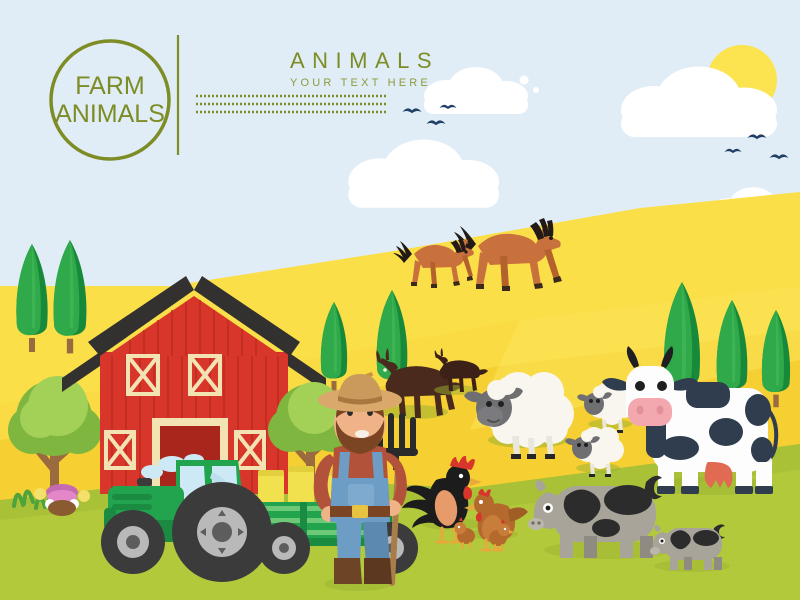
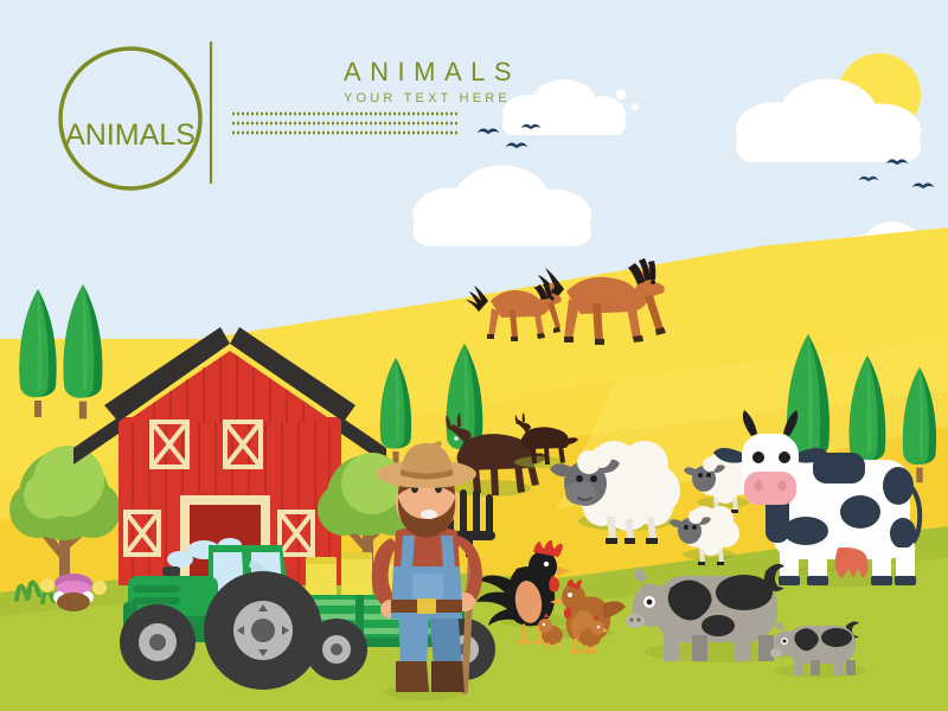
- FARM
  ANIMALS
  ANIMALS
  YOUR TEXT HERE
